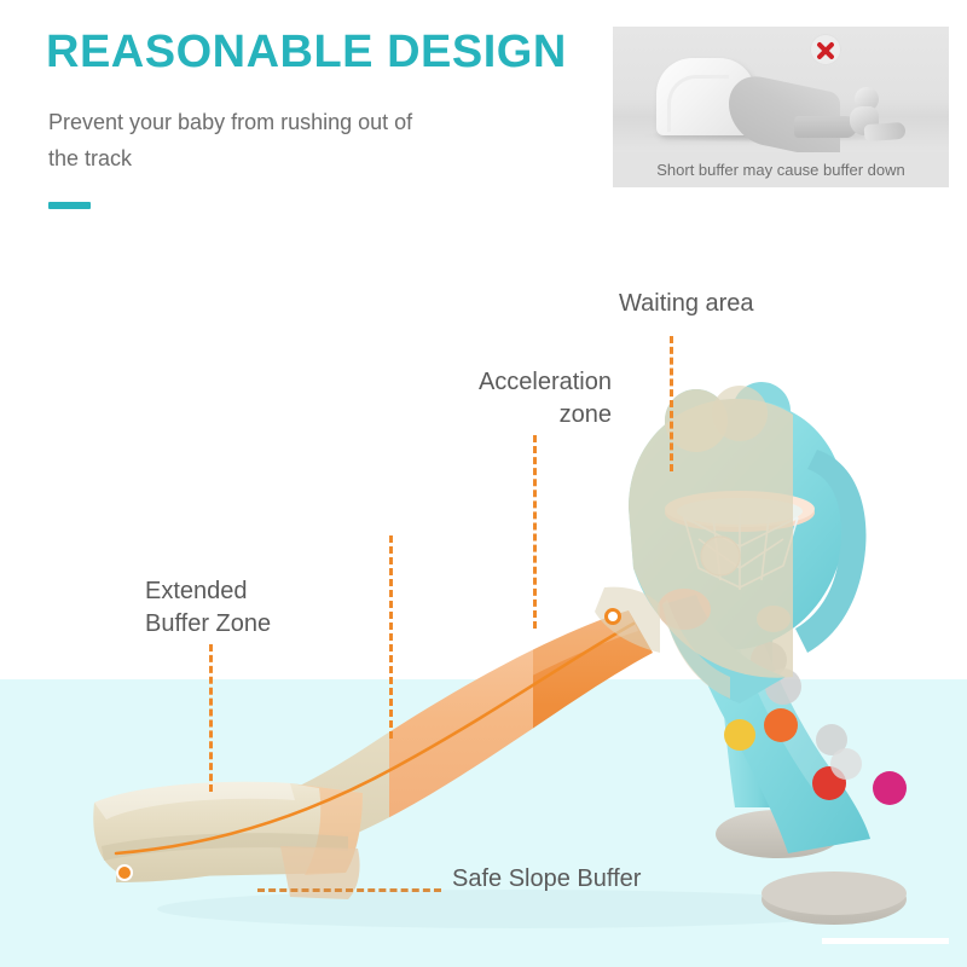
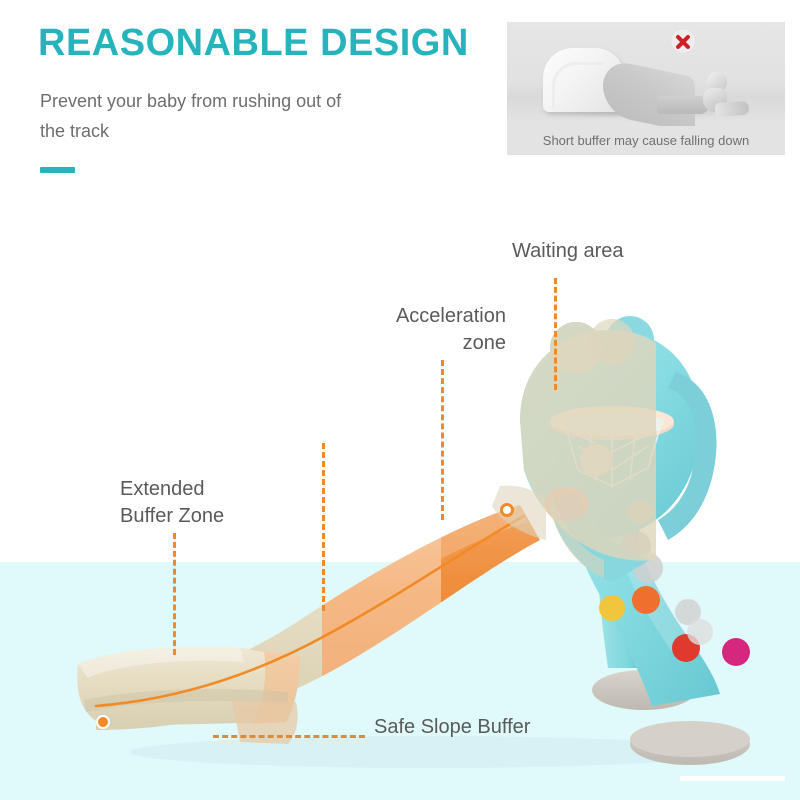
  REASONABLE DESIGN
  Prevent your baby from rushing out of the track
- Short buffer may cause buffer down
+ Short buffer may cause falling down
  Waiting area
  Acceleration
  zone
  Extended
  Buffer Zone
  Safe Slope Buffer
